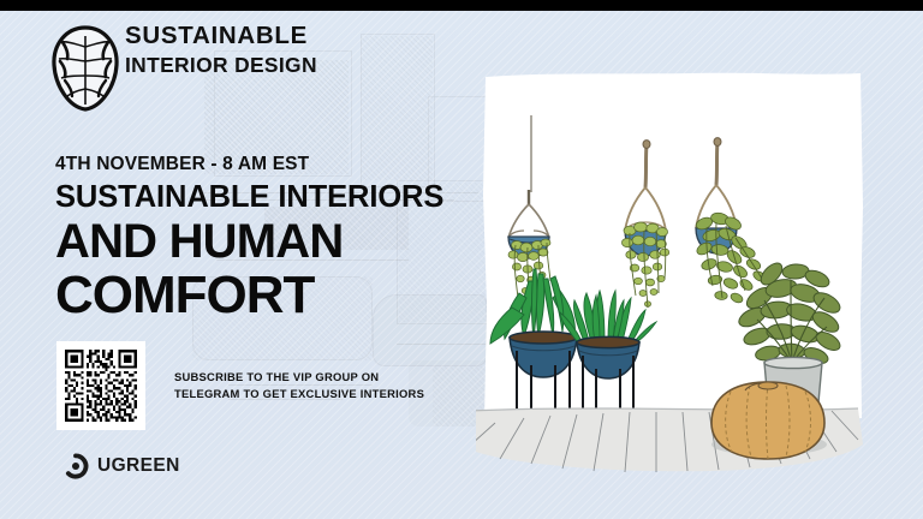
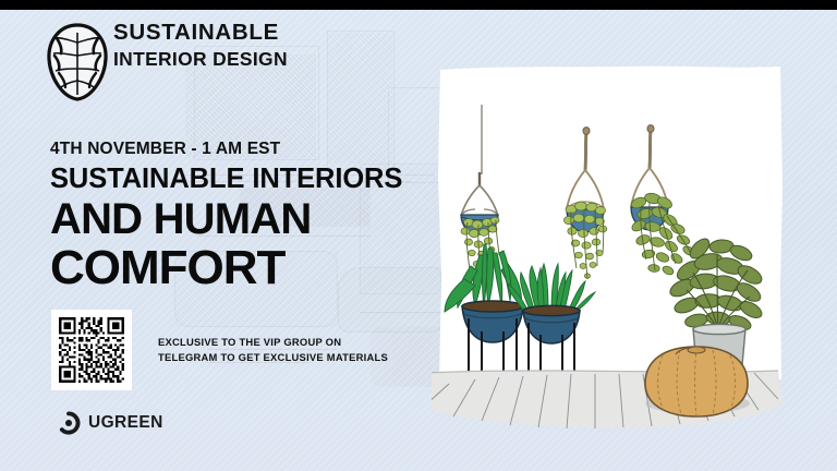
  SUSTAINABLE
  INTERIOR DESIGN
- 4TH NOVEMBER - 8 AM EST
+ 4TH NOVEMBER - 1 AM EST
  SUSTAINABLE INTERIORS
  AND HUMAN
  COMFORT
- SUBSCRIBE TO THE VIP GROUP ON
+ EXCLUSIVE TO THE VIP GROUP ON
- TELEGRAM TO GET EXCLUSIVE INTERIORS
+ TELEGRAM TO GET EXCLUSIVE MATERIALS
  UGREEN
